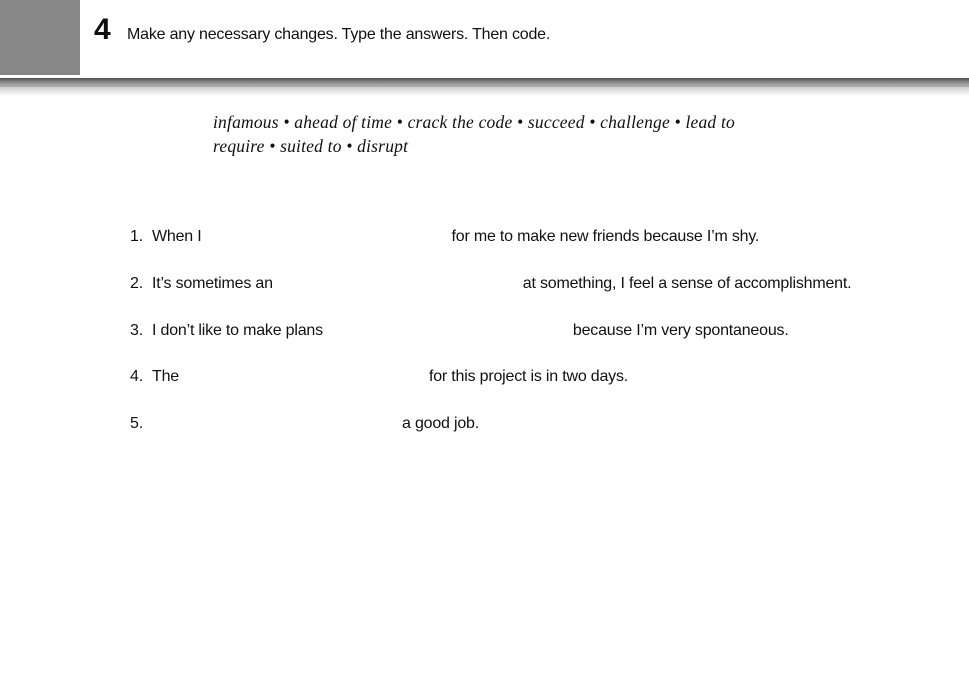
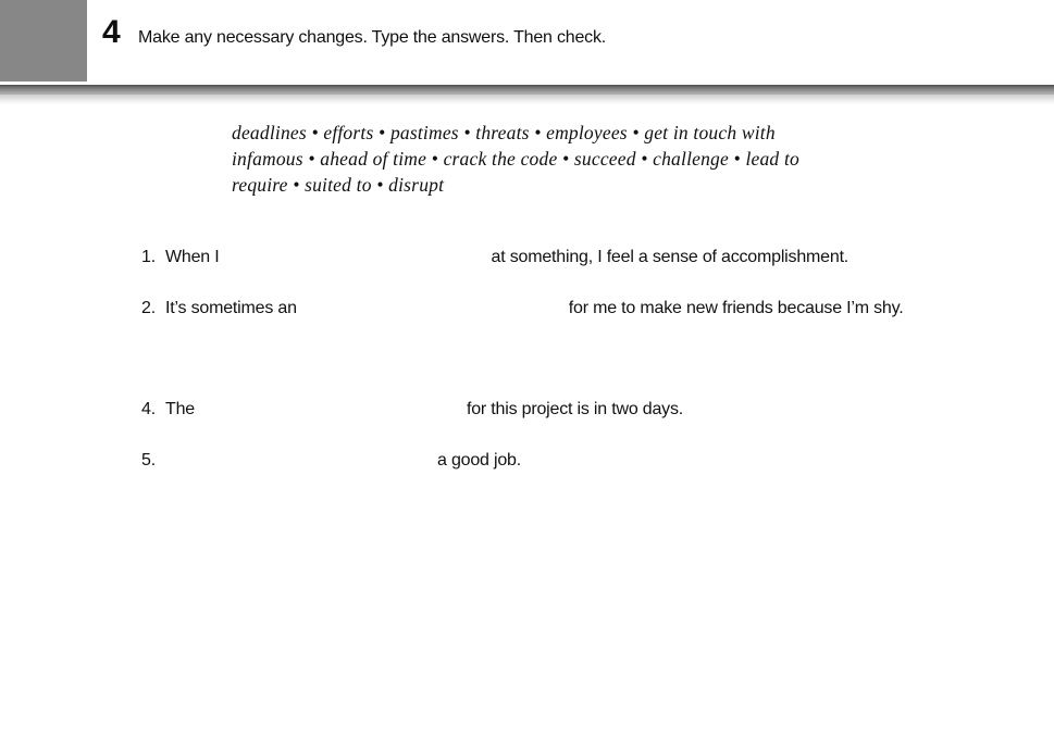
  4
- Make any necessary changes. Type the answers. Then code.
+ Make any necessary changes. Type the answers. Then check.
+ deadlines • efforts • pastimes • threats • employees • get in touch with
  infamous • ahead of time • crack the code • succeed • challenge • lead to
  require • suited to • disrupt
  1.
  When I
- for me to make new friends because I’m shy.
+ at something, I feel a sense of accomplishment.
  2.
  It’s sometimes an
- at something, I feel a sense of accomplishment.
+ for me to make new friends because I’m shy.
- 3.
- I don’t like to make plans
- because I’m very spontaneous.
  4.
  The
  for this project is in two days.
  5.
  a good job.
